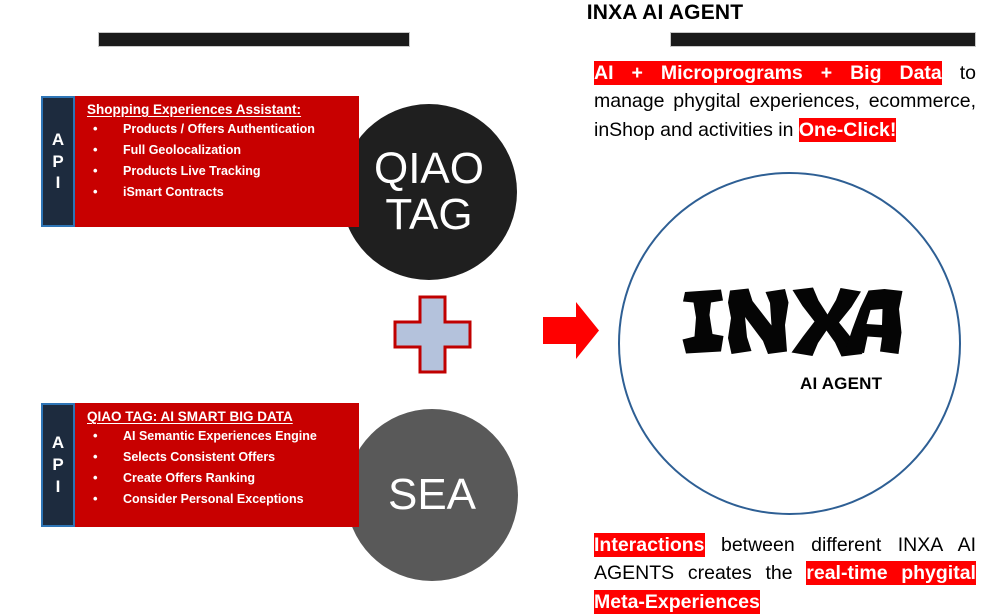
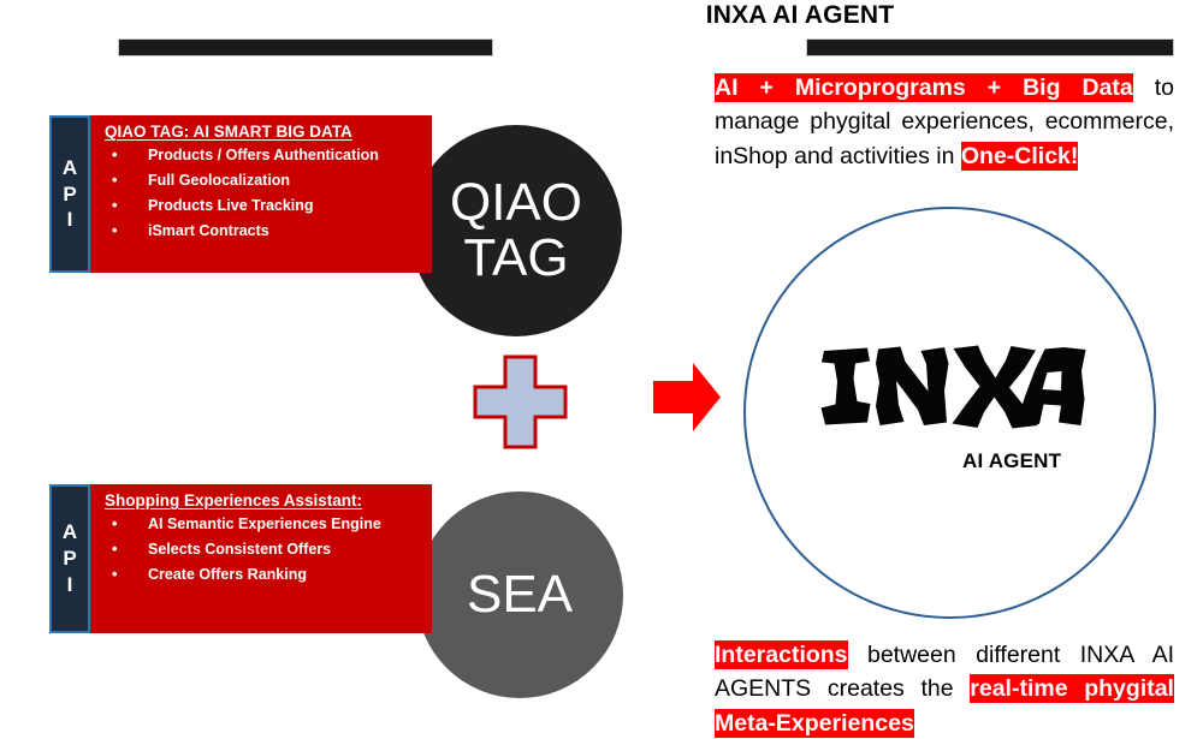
  INXA AI AGENT
  QIAO
  TAG
  A
  P
  I
- Shopping Experiences Assistant:
+ QIAO TAG: AI SMART BIG DATA
  Products / Offers Authentication
  Full Geolocalization
  Products Live Tracking
  iSmart Contracts
  SEA
  A
  P
  I
- QIAO TAG: AI SMART BIG DATA
+ Shopping Experiences Assistant:
  AI Semantic Experiences Engine
  Selects Consistent Offers
  Create Offers Ranking
- Consider Personal Exceptions
  AI + Microprograms + Big Data to manage phygital experiences, ecommerce, inShop and activities in One-Click!
  AI AGENT
  Interactions between different INXA AI AGENTS creates the real-time phygital Meta-Experiences
